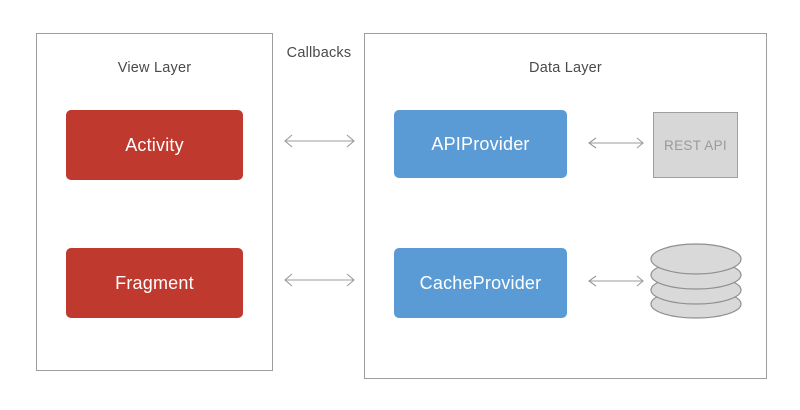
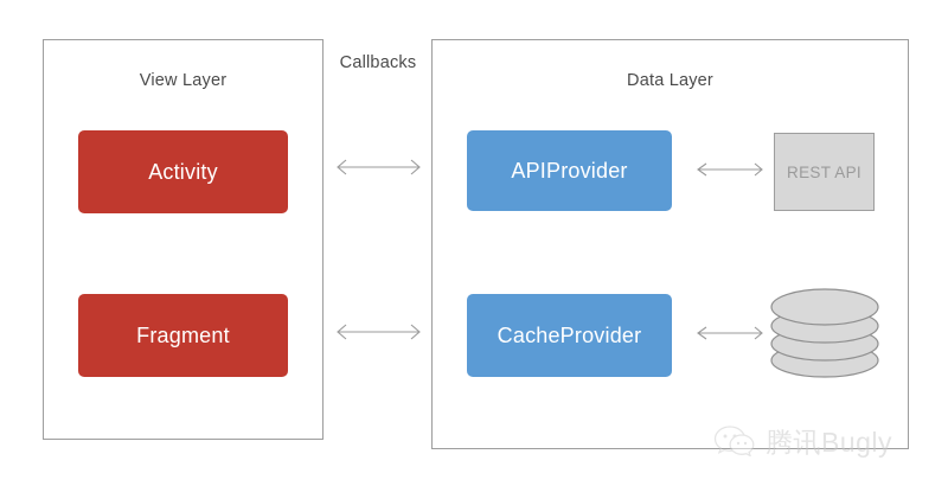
  View Layer
  Activity
  Fragment
  Callbacks
  Data Layer
  APIProvider
  CacheProvider
  REST API
+ 腾讯Bugly
